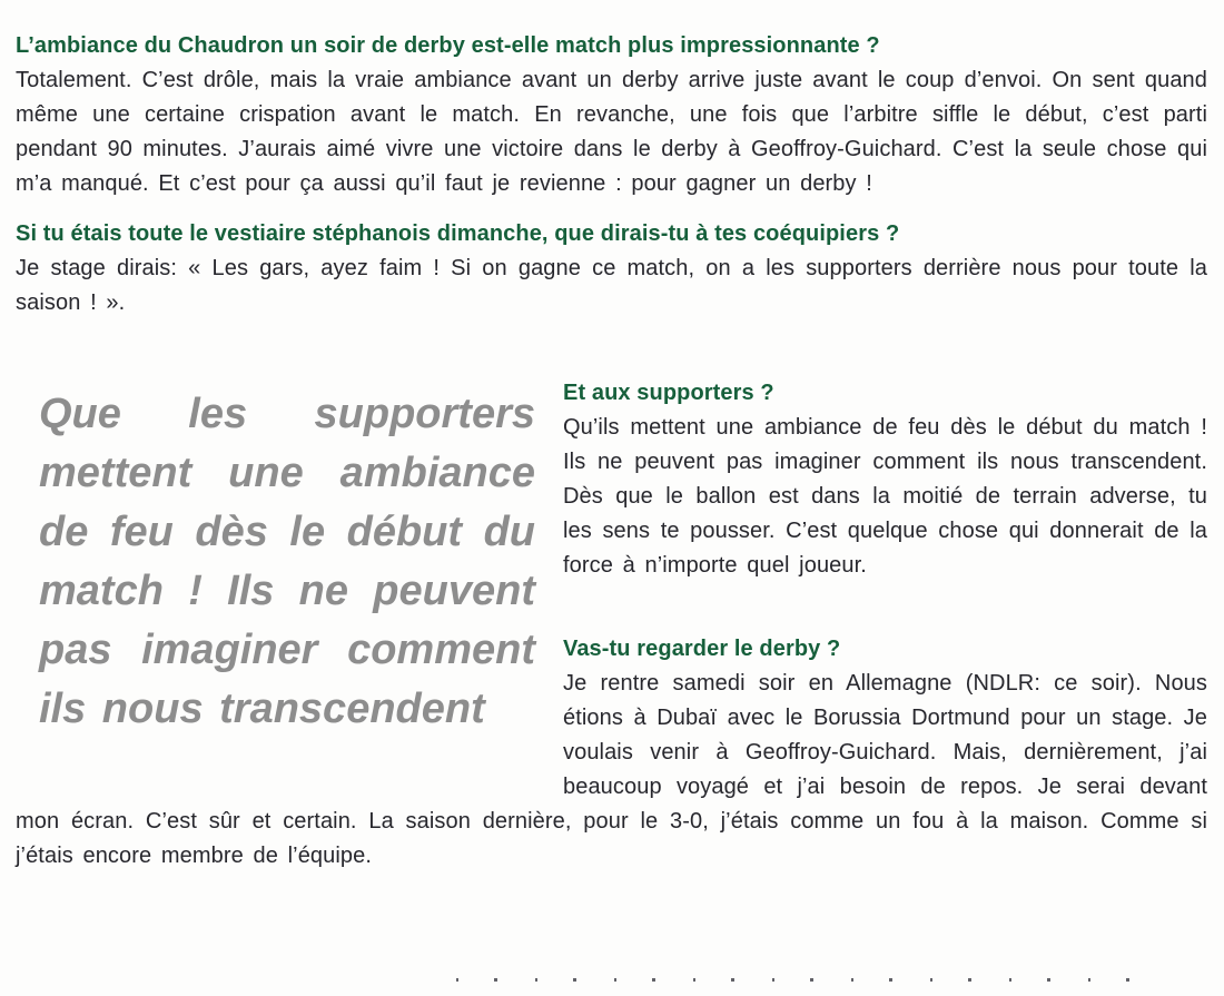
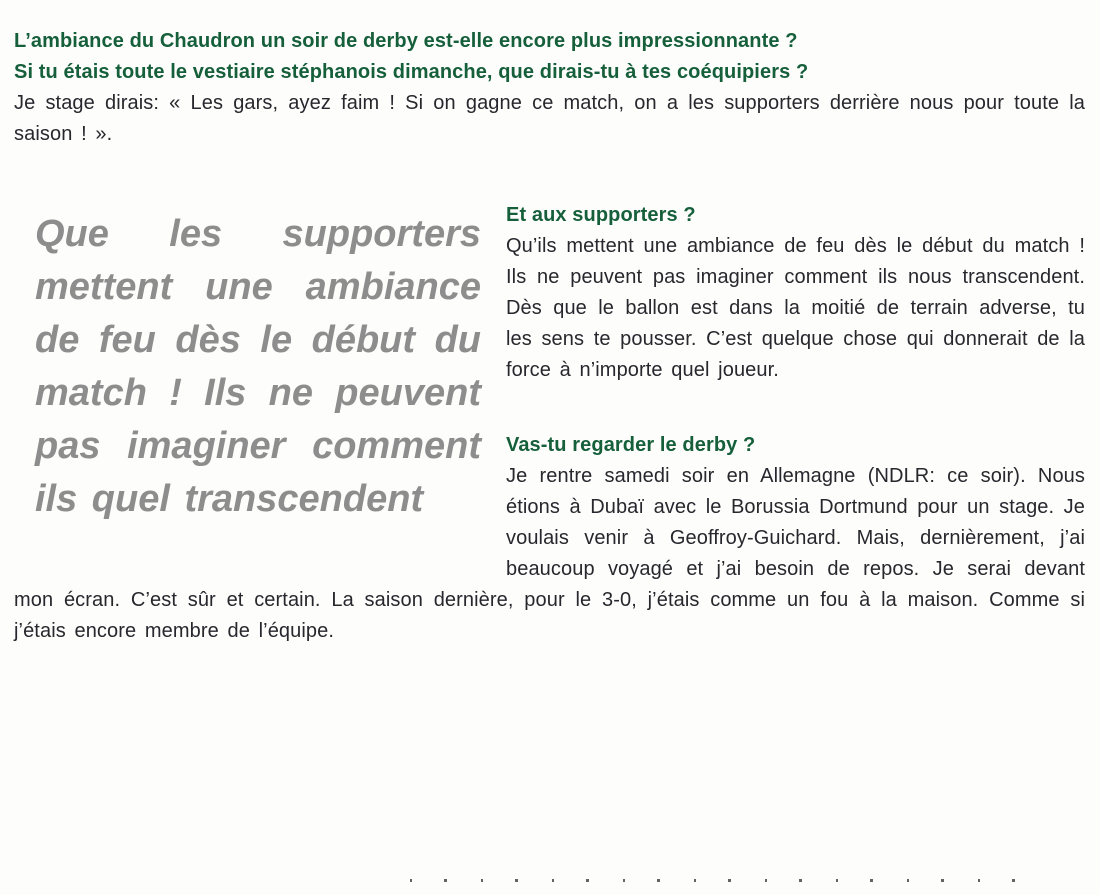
- L’ambiance du Chaudron un soir de derby est-elle match plus impressionnante ?
+ L’ambiance du Chaudron un soir de derby est-elle encore plus impressionnante ?
- Totalement. C’est drôle, mais la vraie ambiance avant un derby arrive juste avant le coup d’envoi. On sent quand même une certaine crispation avant le match. En revanche, une fois que l’arbitre siffle le début, c’est parti pendant 90 minutes. J’aurais aimé vivre une victoire dans le derby à Geoffroy-Guichard. C’est la seule chose qui m’a manqué. Et c’est pour ça aussi qu’il faut je revienne : pour gagner un derby !
  Si tu étais toute le vestiaire stéphanois dimanche, que dirais-tu à tes coéquipiers ?
  Je stage dirais: « Les gars, ayez faim ! Si on gagne ce match, on a les supporters derrière nous pour toute la saison ! ».
- Que les supporters mettent une ambiance de feu dès le début du match ! Ils ne peuvent pas imaginer comment ils nous transcendent
+ Que les supporters mettent une ambiance de feu dès le début du match ! Ils ne peuvent pas imaginer comment ils quel transcendent
  Et aux supporters ?
  Qu’ils mettent une ambiance de feu dès le début du match ! Ils ne peuvent pas imaginer comment ils nous transcendent. Dès que le ballon est dans la moitié de terrain adverse, tu les sens te pousser. C’est quelque chose qui donnerait de la force à n’importe quel joueur.
  Vas-tu regarder le derby ?
  Je rentre samedi soir en Allemagne (NDLR: ce soir). Nous étions à Dubaï avec le Borussia Dortmund pour un stage. Je voulais venir à Geoffroy-Guichard. Mais, dernièrement, j’ai beaucoup voyagé et j’ai besoin de repos. Je serai devant mon écran. C’est sûr et certain. La saison dernière, pour le 3-0, j’étais comme un fou à la maison. Comme si j’étais encore membre de l’équipe.
